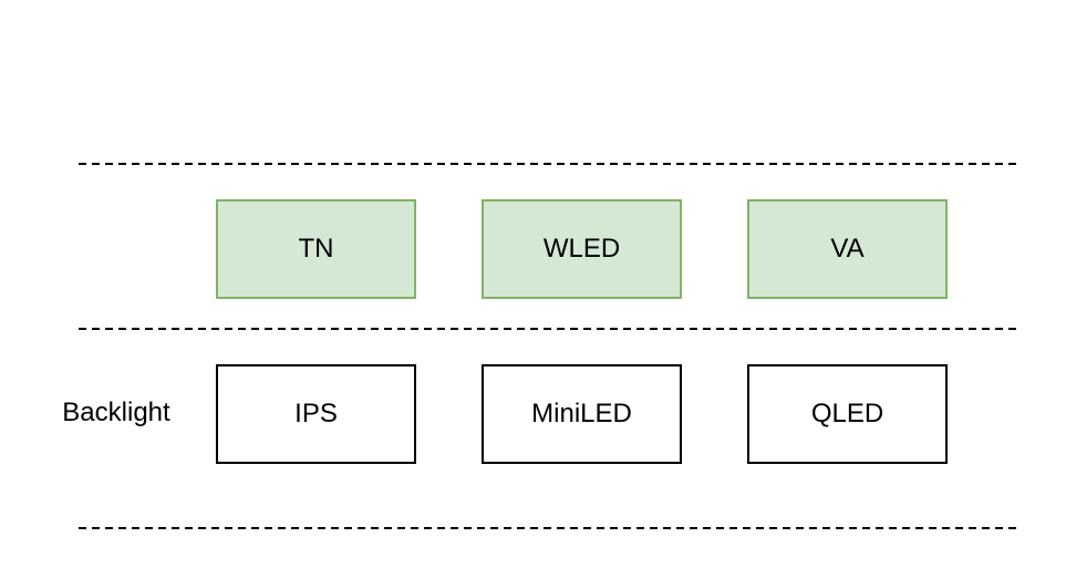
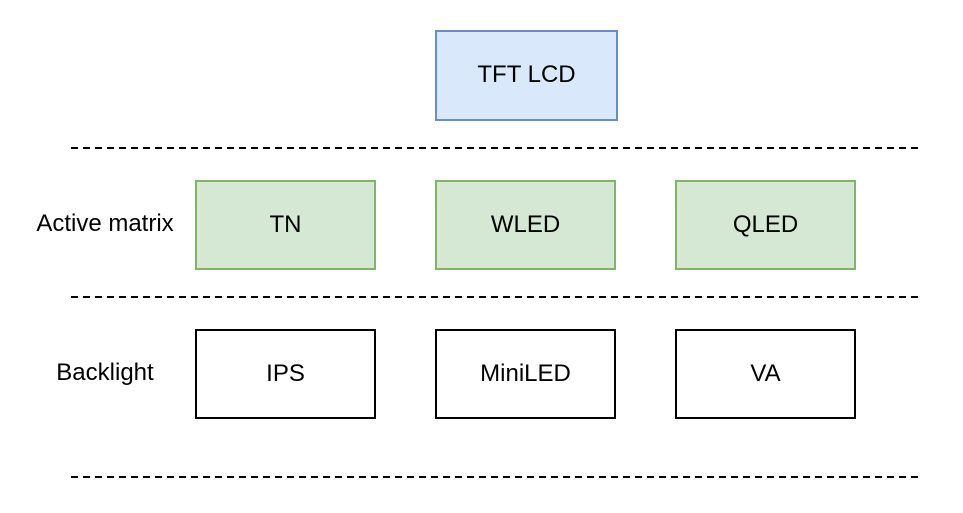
+ TFT LCD
+ Active matrix
  TN
  WLED
- VA
+ QLED
  Backlight
  IPS
  MiniLED
- QLED
+ VA
